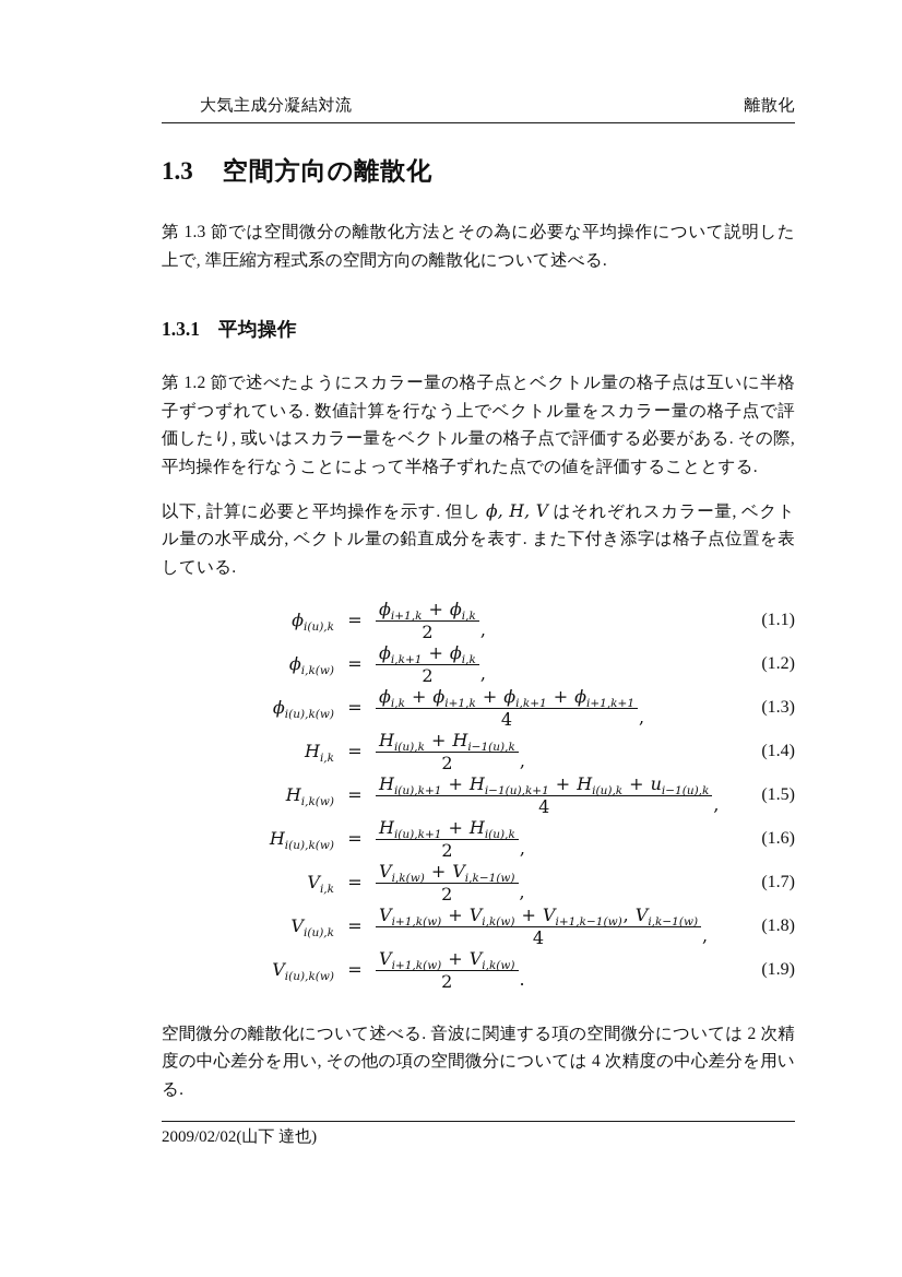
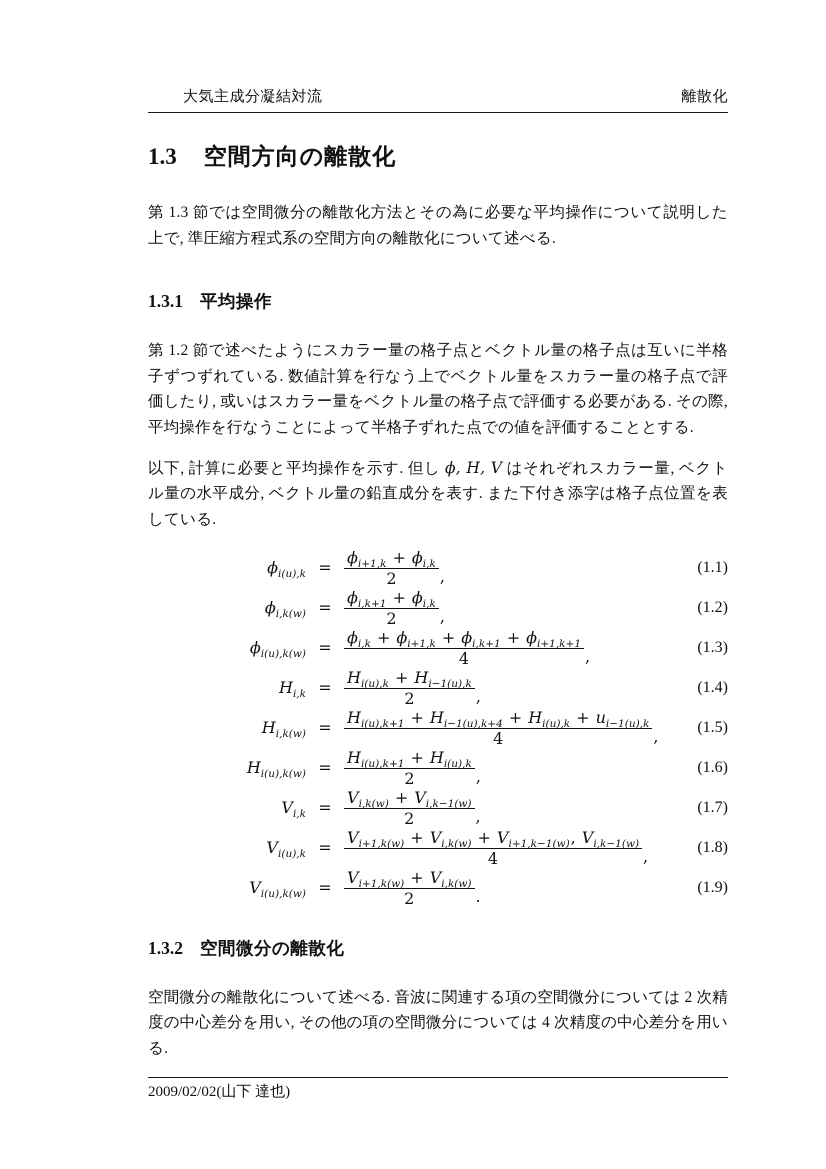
  大気主成分凝結対流
  離散化
  1.3 空間方向の離散化
  第 1.3 節では空間微分の離散化方法とその為に必要な平均操作について説明した上で, 準圧縮方程式系の空間方向の離散化について述べる.
  1.3.1 平均操作
  第 1.2 節で述べたようにスカラー量の格子点とベクトル量の格子点は互いに半格子ずつずれている. 数値計算を行なう上でベクトル量をスカラー量の格子点で評価したり, 或いはスカラー量をベクトル量の格子点で評価する必要がある. その際, 平均操作を行なうことによって半格子ずれた点での値を評価することとする.
  以下, 計算に必要と平均操作を示す. 但し ϕ, H, V はそれぞれスカラー量, ベクトル量の水平成分, ベクトル量の鉛直成分を表す. また下付き添字は格子点位置を表している.
  ϕi(u),k
  =
  ϕi+1,k+ ϕi,k
  2
  ,
  (1.1)
  ϕi,k(w)
  =
  ϕi,k+1+ ϕi,k
  2
  ,
  (1.2)
  ϕi(u),k(w)
  =
  ϕi,k+ ϕi+1,k+ ϕi,k+1+ ϕi+1,k+1
  4
  ,
  (1.3)
  Hi,k
  =
  Hi(u),k+ Hi−1(u),k
  2
  ,
  (1.4)
  Hi,k(w)
  =
- Hi(u),k+1+ Hi−1(u),k+1+ Hi(u),k+ ui−1(u),k
+ Hi(u),k+1+ Hi−1(u),k+4+ Hi(u),k+ ui−1(u),k
  4
  ,
  (1.5)
  Hi(u),k(w)
  =
  Hi(u),k+1+ Hi(u),k
  2
  ,
  (1.6)
  Vi,k
  =
  Vi,k(w)+ Vi,k−1(w)
  2
  ,
  (1.7)
  Vi(u),k
  =
  Vi+1,k(w)+ Vi,k(w)+ Vi+1,k−1(w), Vi,k−1(w)
  4
  ,
  (1.8)
  Vi(u),k(w)
  =
  Vi+1,k(w)+ Vi,k(w)
  2
  .
  (1.9)
+ 1.3.2 空間微分の離散化
  空間微分の離散化について述べる. 音波に関連する項の空間微分については 2 次精度の中心差分を用い, その他の項の空間微分については 4 次精度の中心差分を用いる.
  2009/02/02(山下 達也)
